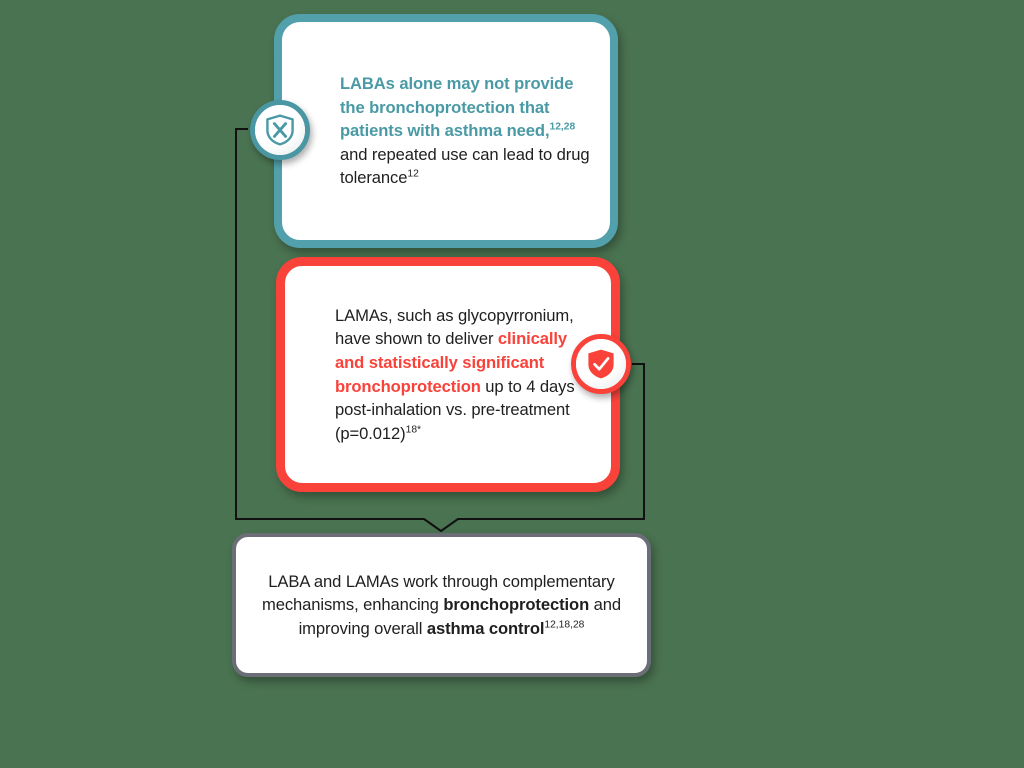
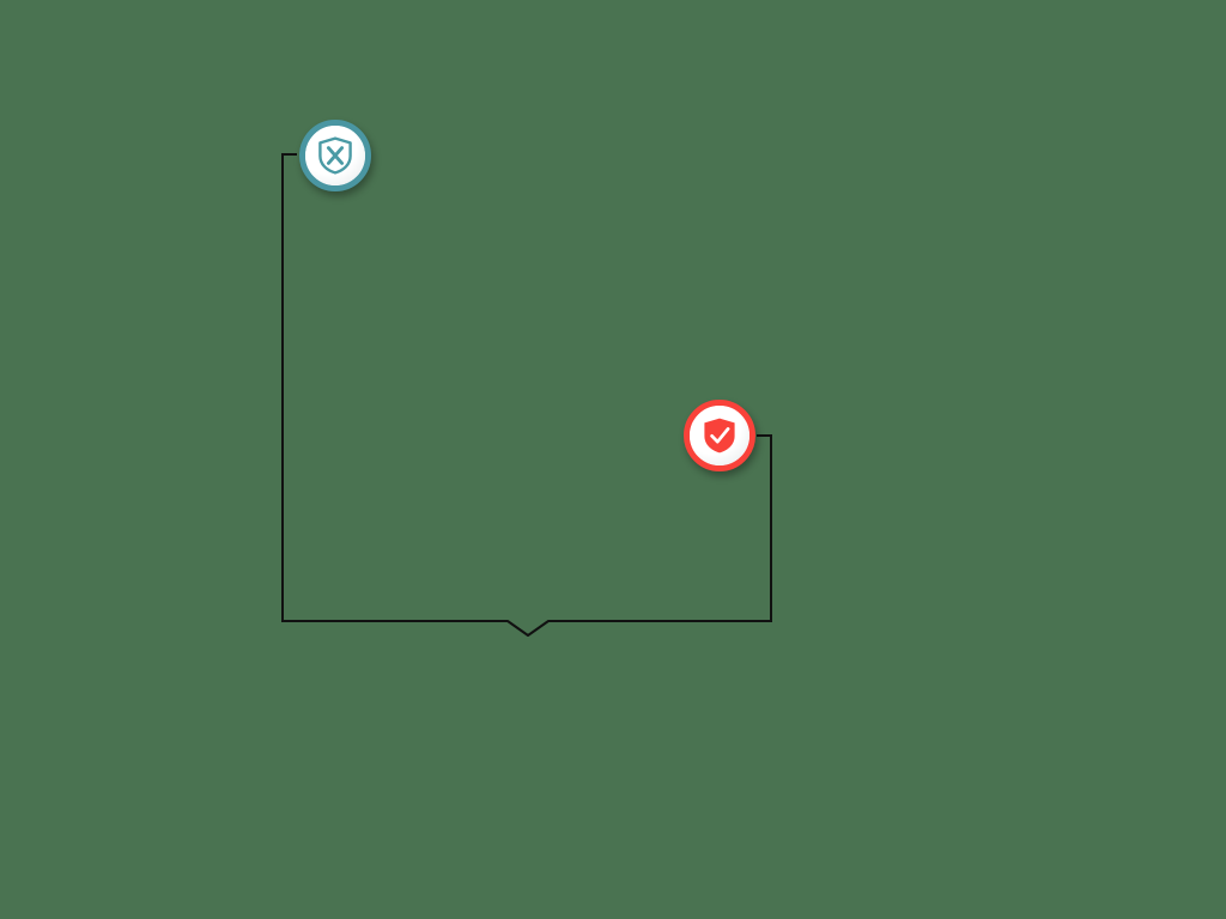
- LABAs alone may not provide the bronchoprotection that patients with asthma need,12,28 and repeated use can lead to drug tolerance12
- LAMAs, such as glycopyrronium, have shown to deliver clinically and statistically significant bronchoprotection up to 4 days post-inhalation vs. pre-treatment (p=0.012)18*
- LABA and LAMAs work through complementary mechanisms, enhancing bronchoprotection and improving overall asthma control12,18,28
